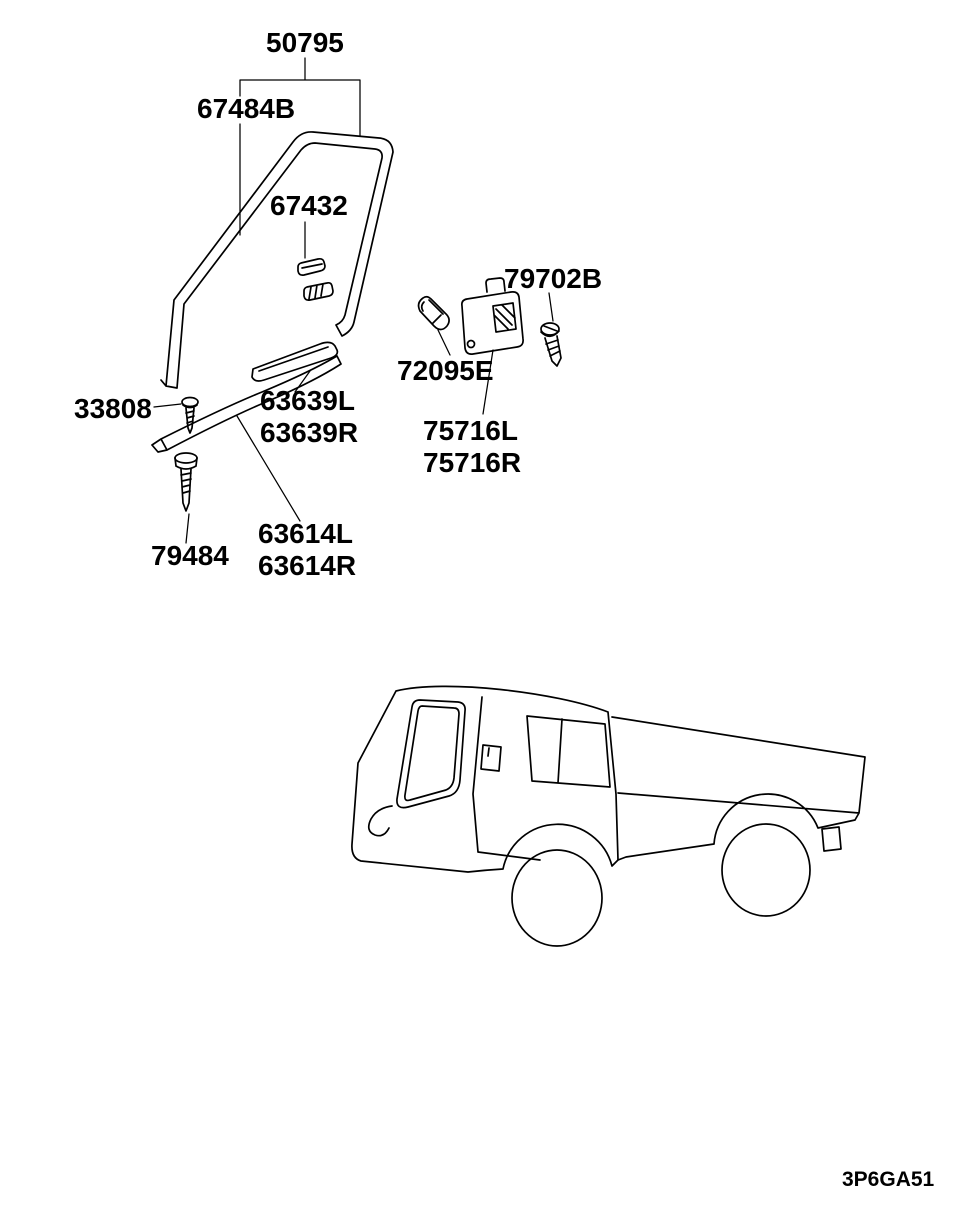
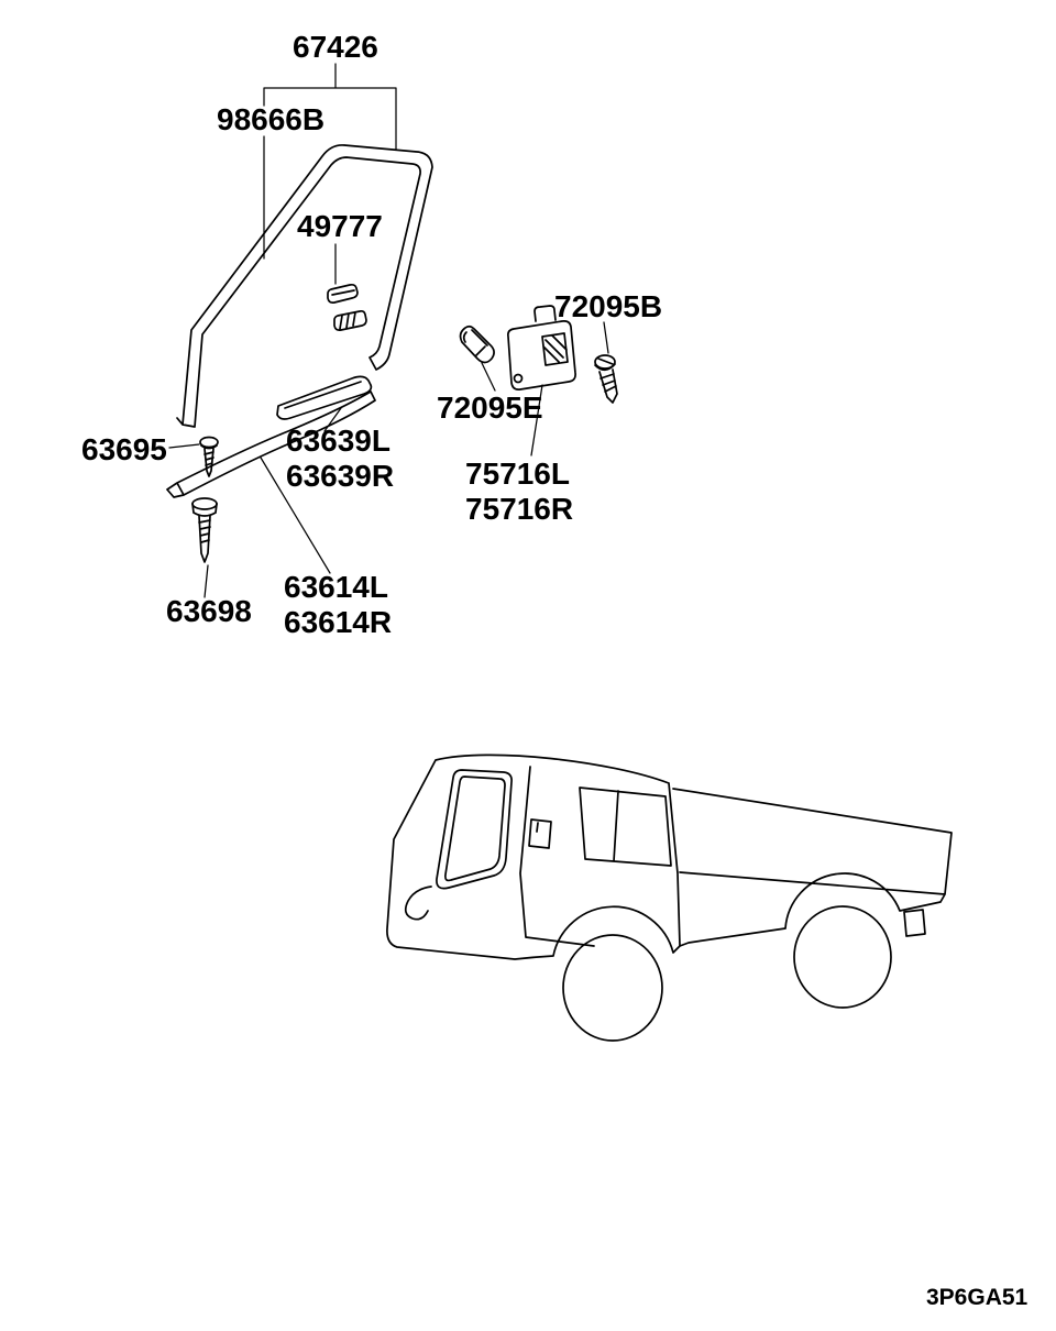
- 50795
+ 67426
- 67484B
+ 98666B
- 67432
+ 49777
- 79702B
+ 72095B
  72095E
- 33808
+ 63695
  63639L
  63639R
  75716L
  75716R
- 79484
+ 63698
  63614L
  63614R
  3P6GA51
